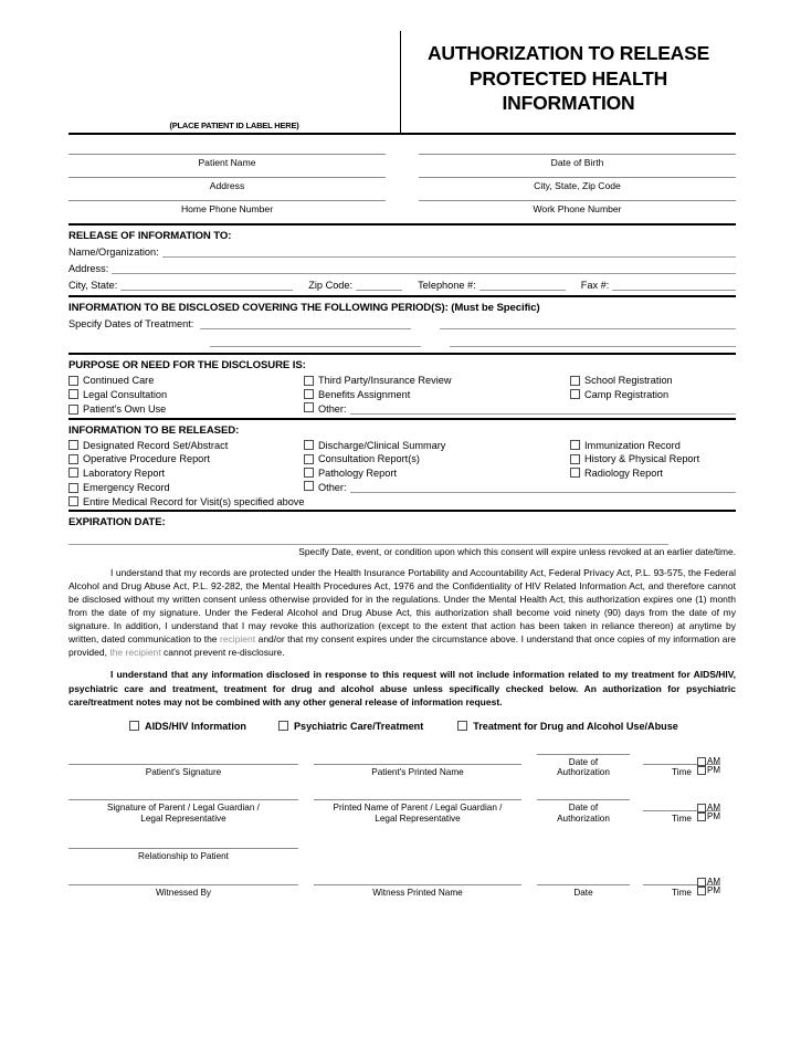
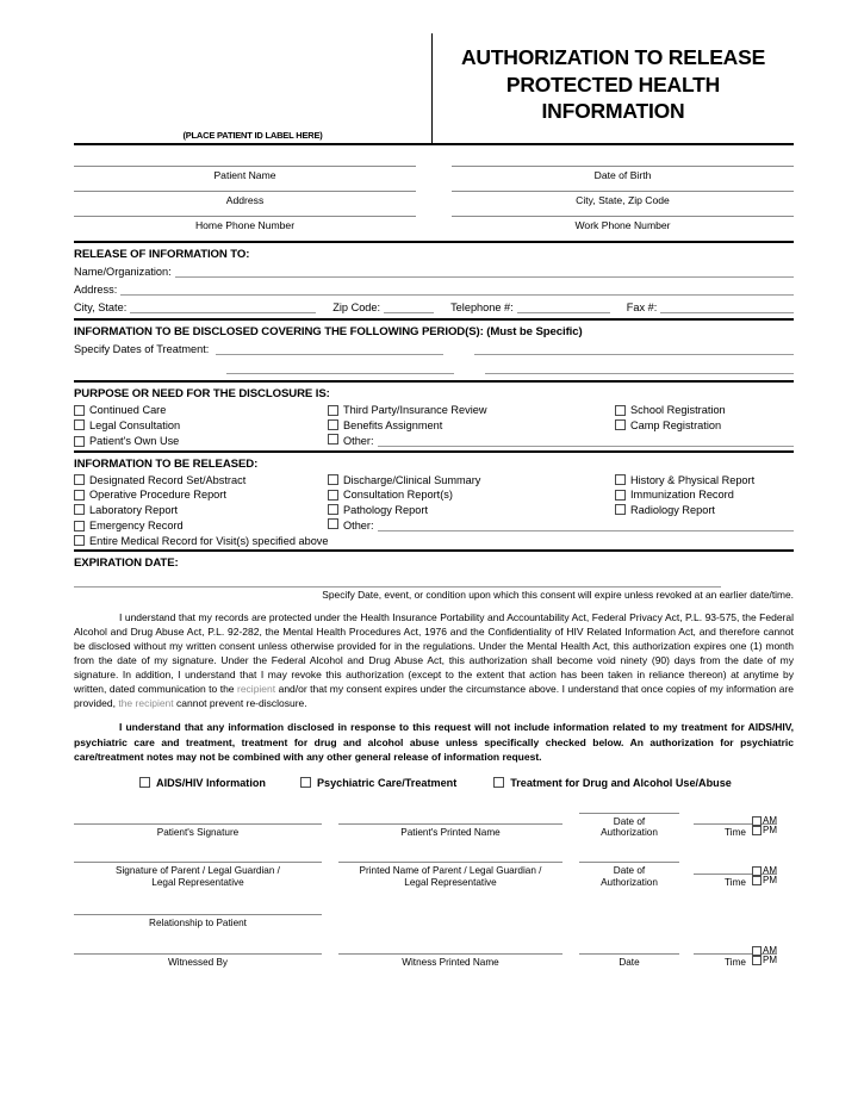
  (PLACE PATIENT ID LABEL HERE)
  AUTHORIZATION TO RELEASE
  PROTECTED HEALTH
  INFORMATION
  Patient Name
  Date of Birth
  Address
  City, State, Zip Code
  Home Phone Number
  Work Phone Number
  RELEASE OF INFORMATION TO:
  Name/Organization:
  Address:
  City, State:
  Zip Code:
  Telephone #:
  Fax #:
  INFORMATION TO BE DISCLOSED COVERING THE FOLLOWING PERIOD(S): (Must be Specific)
  Specify Dates of Treatment:
  PURPOSE OR NEED FOR THE DISCLOSURE IS:
  Continued Care
  Third Party/Insurance Review
  School Registration
  Legal Consultation
  Benefits Assignment
  Camp Registration
  Patient's Own Use
  Other:
  INFORMATION TO BE RELEASED:
  Designated Record Set/Abstract
  Discharge/Clinical Summary
- Immunization Record
+ History & Physical Report
  Operative Procedure Report
  Consultation Report(s)
- History & Physical Report
+ Immunization Record
  Laboratory Report
  Pathology Report
  Radiology Report
  Emergency Record
  Other:
  Entire Medical Record for Visit(s) specified above
  EXPIRATION DATE:
  Specify Date, event, or condition upon which this consent will expire unless revoked at an earlier date/time.
  I understand that my records are protected under the Health Insurance Portability and Accountability Act, Federal Privacy Act, P.L. 93-575, the Federal Alcohol and Drug Abuse Act, P.L. 92-282, the Mental Health Procedures Act, 1976 and the Confidentiality of HIV Related Information Act, and therefore cannot be disclosed without my written consent unless otherwise provided for in the regulations. Under the Mental Health Act, this authorization expires one (1) month from the date of my signature. Under the Federal Alcohol and Drug Abuse Act, this authorization shall become void ninety (90) days from the date of my signature. In addition, I understand that I may revoke this authorization (except to the extent that action has been taken in reliance thereon) at anytime by written, dated communication to the recipient and/or that my consent expires under the circumstance above. I understand that once copies of my information are provided, the recipient cannot prevent re-disclosure.
  I understand that any information disclosed in response to this request will not include information related to my treatment for AIDS/HIV, psychiatric care and treatment, treatment for drug and alcohol abuse unless specifically checked below. An authorization for psychiatric care/treatment notes may not be combined with any other general release of information request.
  AIDS/HIV Information
  Psychiatric Care/Treatment
  Treatment for Drug and Alcohol Use/Abuse
  Patient's Signature
  Patient's Printed Name
  Date of
  Authorization
  AM
  PM
  Time
  Signature of Parent / Legal Guardian /
  Legal Representative
  Printed Name of Parent / Legal Guardian /
  Legal Representative
  Date of
  Authorization
  AM
  PM
  Time
  Relationship to Patient
  Witnessed By
  Witness Printed Name
  Date
  AM
  PM
  Time
